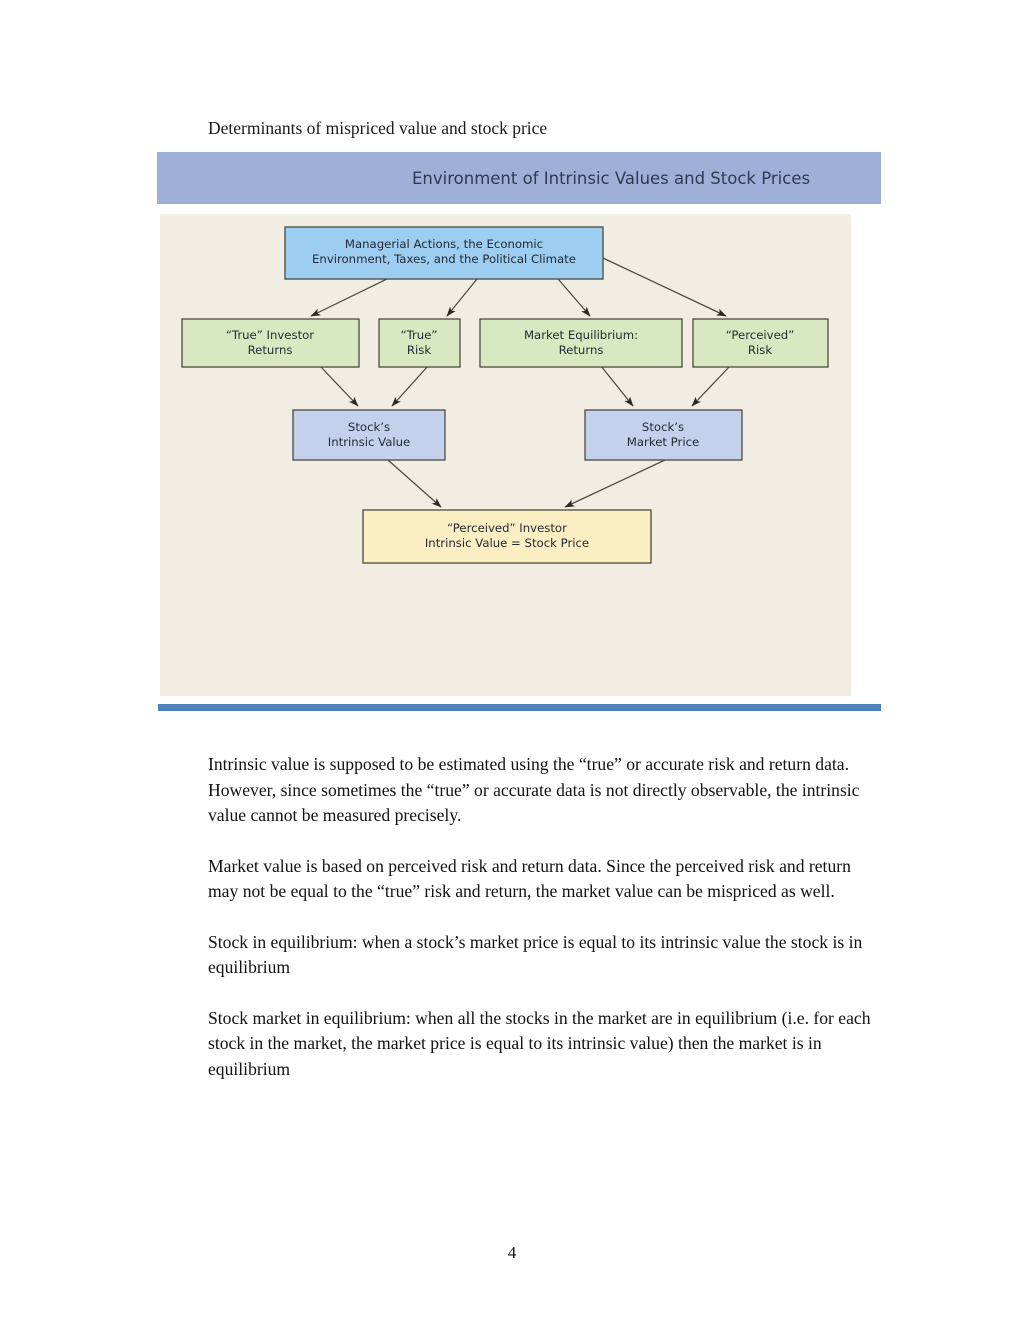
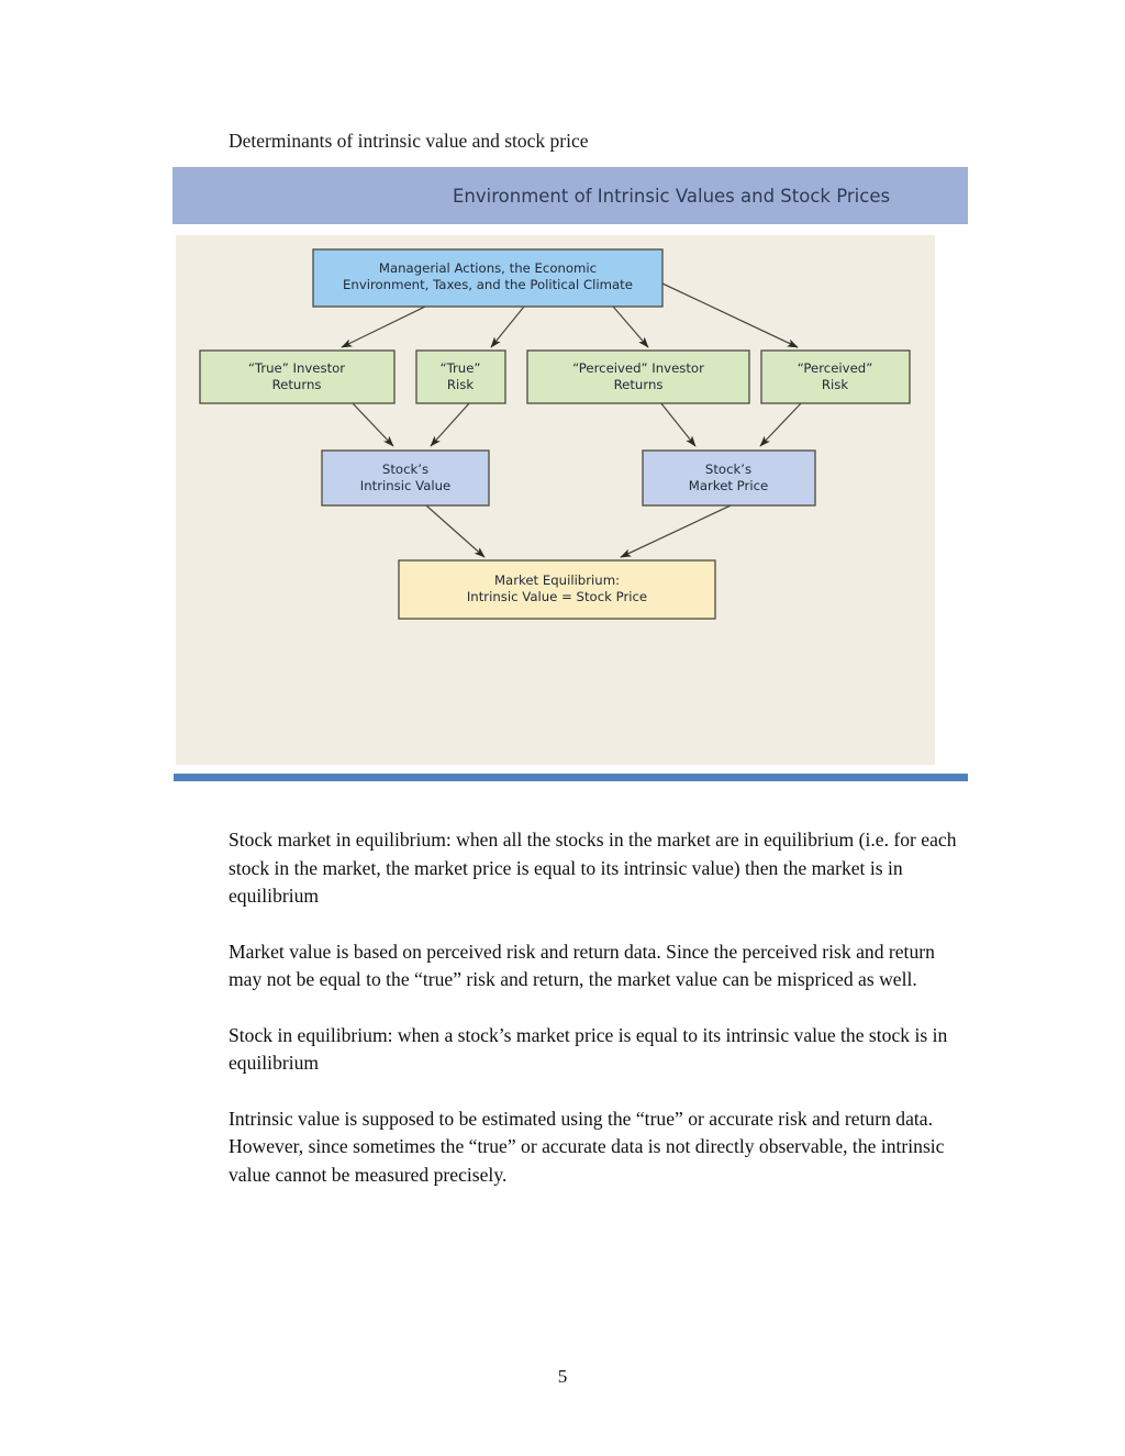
- Determinants of mispriced value and stock price
+ Determinants of intrinsic value and stock price
  Environment of Intrinsic Values and Stock Prices
  Managerial Actions, the Economic
  Environment, Taxes, and the Political Climate
  “True” Investor
  Returns
  “True”
  Risk
- Market Equilibrium:
+ “Perceived” Investor
  Returns
  “Perceived”
  Risk
  Stock’s
  Intrinsic Value
  Stock’s
  Market Price
- “Perceived” Investor
+ Market Equilibrium:
  Intrinsic Value = Stock Price
- Intrinsic value is supposed to be estimated using the “true” or accurate risk and return data. However, since sometimes the “true” or accurate data is not directly observable, the intrinsic value cannot be measured precisely.
+ Stock market in equilibrium: when all the stocks in the market are in equilibrium (i.e. for each stock in the market, the market price is equal to its intrinsic value) then the market is in equilibrium
  Market value is based on perceived risk and return data. Since the perceived risk and return may not be equal to the “true” risk and return, the market value can be mispriced as well.
  Stock in equilibrium: when a stock’s market price is equal to its intrinsic value the stock is in equilibrium
- Stock market in equilibrium: when all the stocks in the market are in equilibrium (i.e. for each stock in the market, the market price is equal to its intrinsic value) then the market is in equilibrium
+ Intrinsic value is supposed to be estimated using the “true” or accurate risk and return data. However, since sometimes the “true” or accurate data is not directly observable, the intrinsic value cannot be measured precisely.
- 4
+ 5
